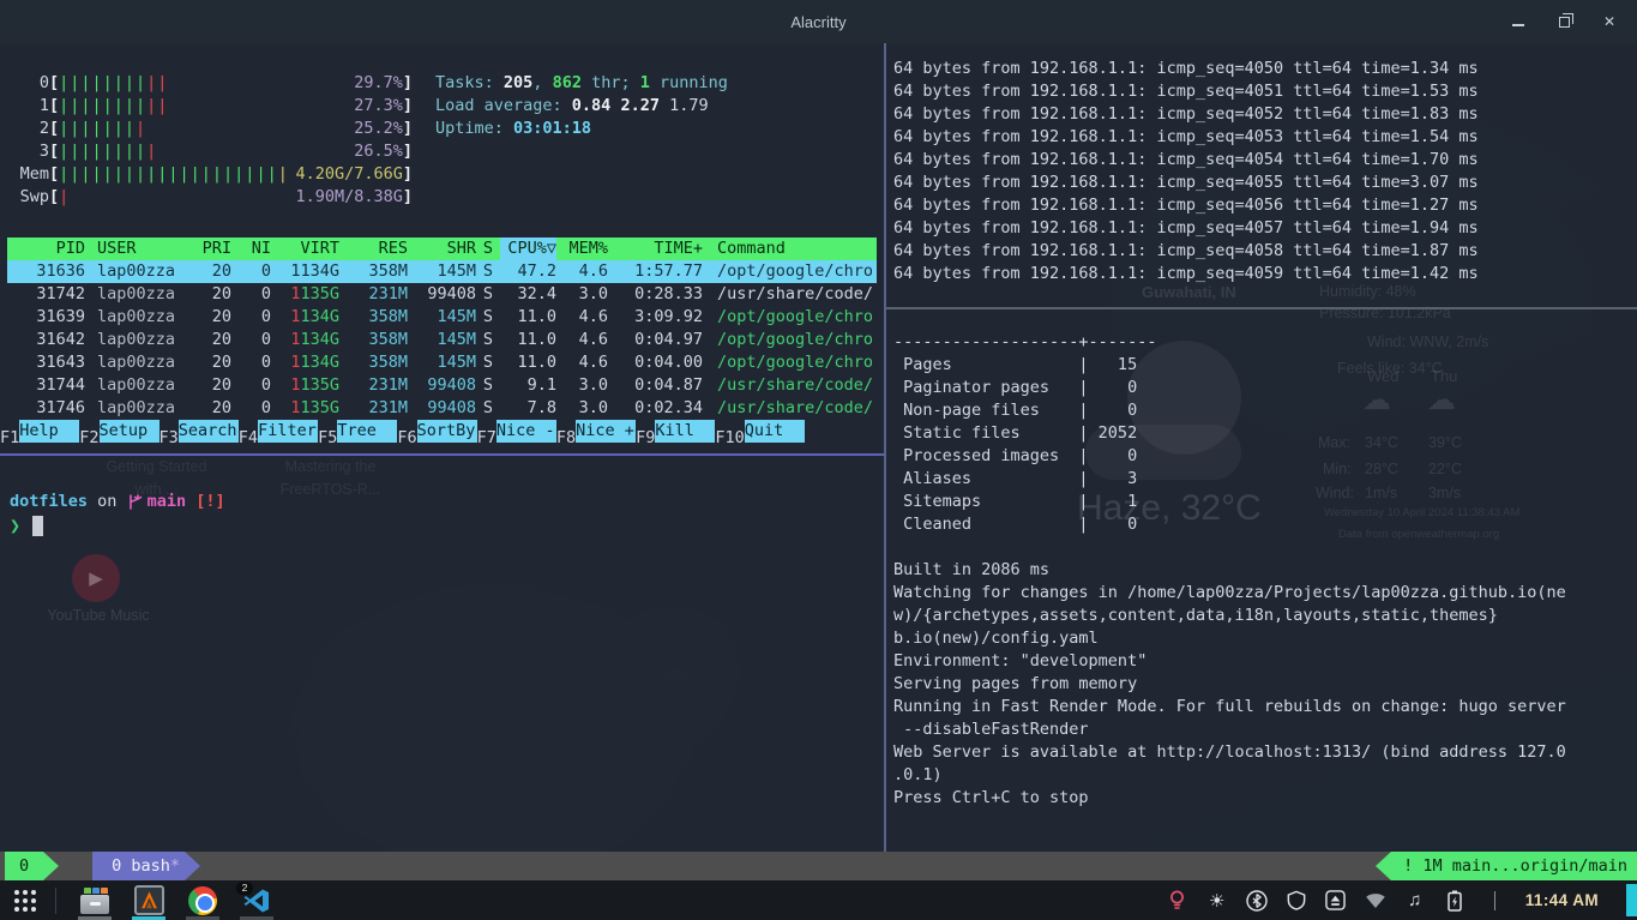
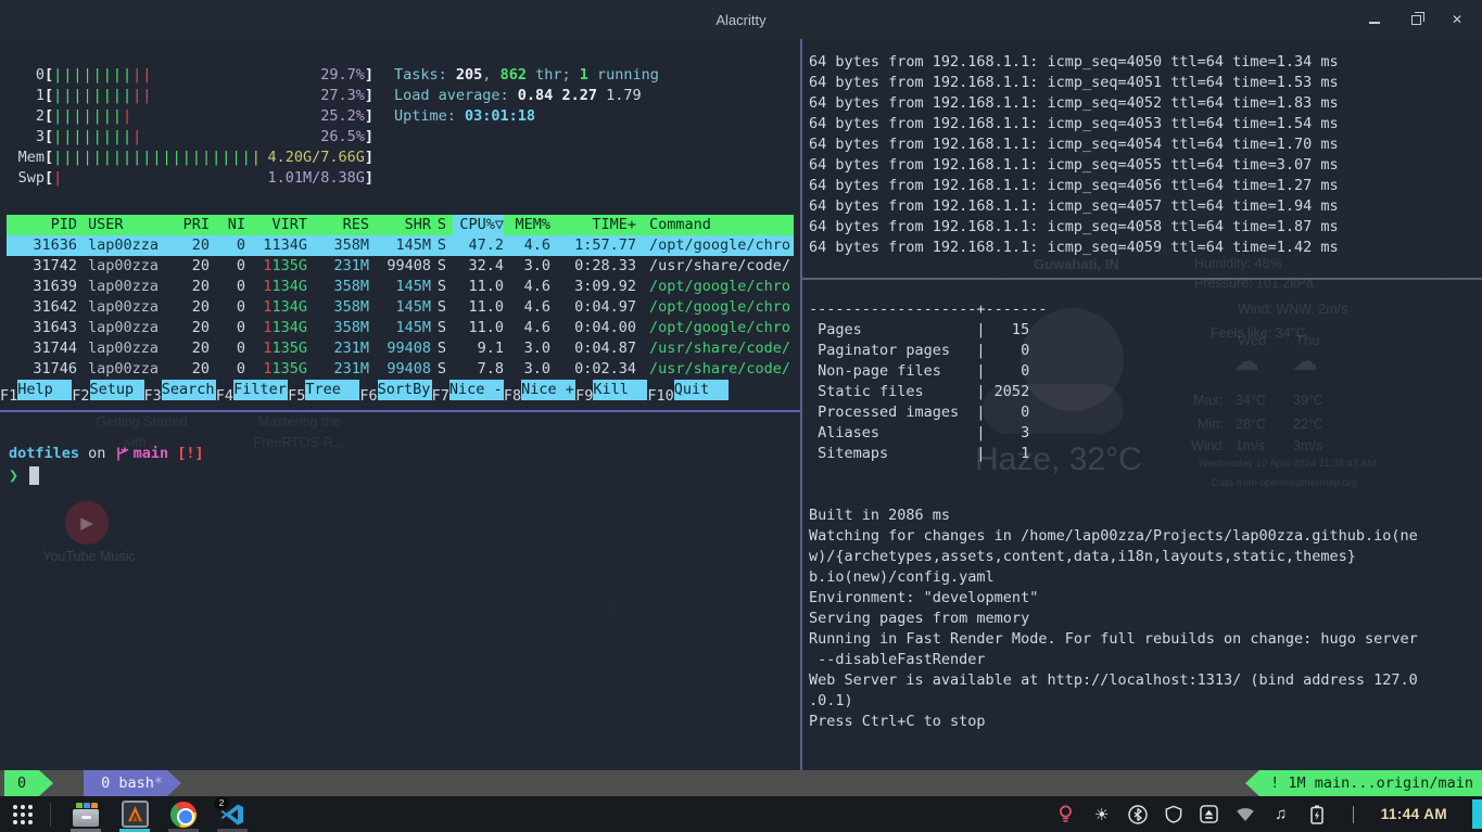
  Alacritty
  ✕
  Pressure: 101.2kPa
  Feels like: 34°C
  Wed
  Thu
  Haze, 32°C
  ▶
  YouTube Music
  0
  [
  ||||||||||
  29.7%
  ]
  1
  [
  ||||||||||
  27.3%
  ]
  2
  [
  ||||||||
  25.2%
  ]
  3
  [
  |||||||||
  26.5%
  ]
  Mem
  [
  |||||||||||||||||||||
  4.20G/7.66G
  ]
  Swp
  [
  |
- 1.90M/8.38G
+ 1.01M/8.38G
  ]
  Tasks: 205, 862 thr; 1 running
  Load average: 0.84 2.27 1.79
  Uptime: 03:01:18
  PID
  USER
  PRI
  NI
  VIRT
  RES
  SHR
  S
  CPU%▽
  MEM%
  TIME+
  Command
  31636
  lap00zza
  20
  0
  1134G
  358M
  145M
  S
  47.2
  4.6
  1:57.77
  /opt/google/chro
  31742
  lap00zza
  20
  0
  1135G
  231M
  99408
  S
  32.4
  3.0
  0:28.33
  /usr/share/code/
  31639
  lap00zza
  20
  0
  1134G
  358M
  145M
  S
  11.0
  4.6
  3:09.92
  /opt/google/chro
  31642
  lap00zza
  20
  0
  1134G
  358M
  145M
  S
  11.0
  4.6
  0:04.97
  /opt/google/chro
  31643
  lap00zza
  20
  0
  1134G
  358M
  145M
  S
  11.0
  4.6
  0:04.00
  /opt/google/chro
  31744
  lap00zza
  20
  0
  1135G
  231M
  99408
  S
  9.1
  3.0
  0:04.87
  /usr/share/code/
  31746
  lap00zza
  20
  0
  1135G
  231M
  99408
  S
  7.8
  3.0
  0:02.34
  /usr/share/code/
  F1Help
  F2Setup
  F3Search
  F4Filter
  F5Tree
  F6SortBy
  F7Nice -
  F8Nice +
  F9Kill
  F10Quit
  dotfiles
  on
  main
  [!]
  ❯
  64 bytes from 192.168.1.1: icmp_seq=4050 ttl=64 time=1.34 ms
  64 bytes from 192.168.1.1: icmp_seq=4051 ttl=64 time=1.53 ms
  64 bytes from 192.168.1.1: icmp_seq=4052 ttl=64 time=1.83 ms
  64 bytes from 192.168.1.1: icmp_seq=4053 ttl=64 time=1.54 ms
  64 bytes from 192.168.1.1: icmp_seq=4054 ttl=64 time=1.70 ms
  64 bytes from 192.168.1.1: icmp_seq=4055 ttl=64 time=3.07 ms
  64 bytes from 192.168.1.1: icmp_seq=4056 ttl=64 time=1.27 ms
  64 bytes from 192.168.1.1: icmp_seq=4057 ttl=64 time=1.94 ms
  64 bytes from 192.168.1.1: icmp_seq=4058 ttl=64 time=1.87 ms
  64 bytes from 192.168.1.1: icmp_seq=4059 ttl=64 time=1.42 ms
  -------------------+-------
  Pages | 15
  Paginator pages | 0
  Non-page files | 0
  Static files | 2052
  Processed images | 0
  Aliases | 3
  Sitemaps | 1
- Cleaned | 0
  Built in 2086 ms
  Watching for changes in /home/lap00zza/Projects/lap00zza.github.io(ne
  w)/{archetypes,assets,content,data,i18n,layouts,static,themes}
  b.io(new)/config.yaml
  Environment: "development"
  Serving pages from memory
  Running in Fast Render Mode. For full rebuilds on change: hugo server
  --disableFastRender
  Web Server is available at http://localhost:1313/ (bind address 127.0
  .0.1)
  Press Ctrl+C to stop
  0
  0 bash*
  ! 1M main...origin/main
  2
  ☀
  ♫
  11:44 AM
